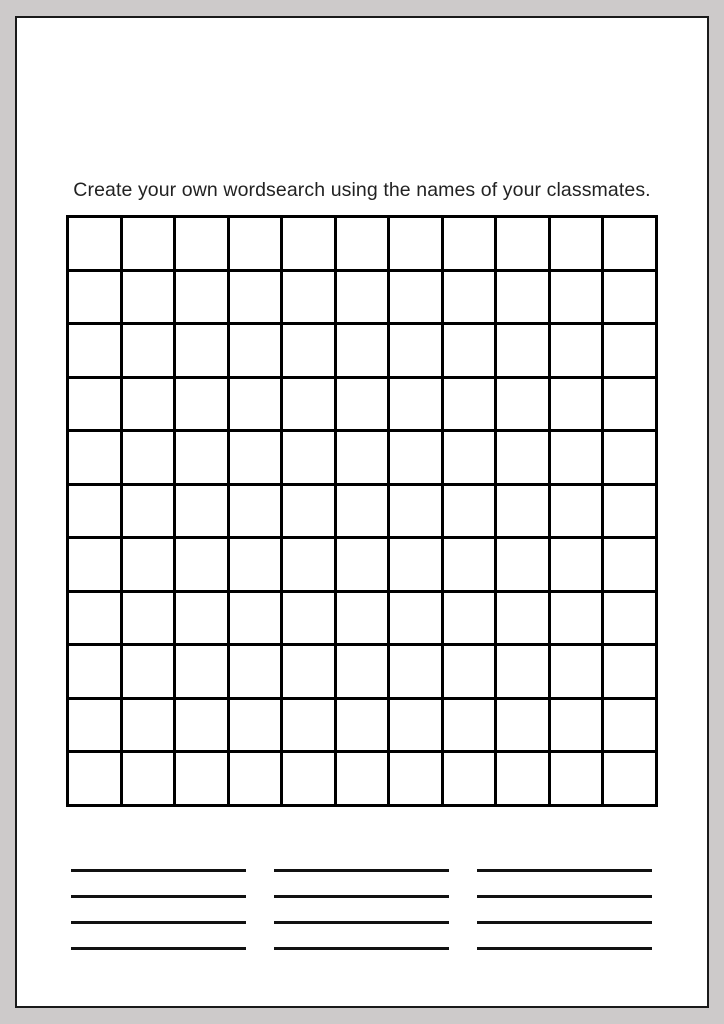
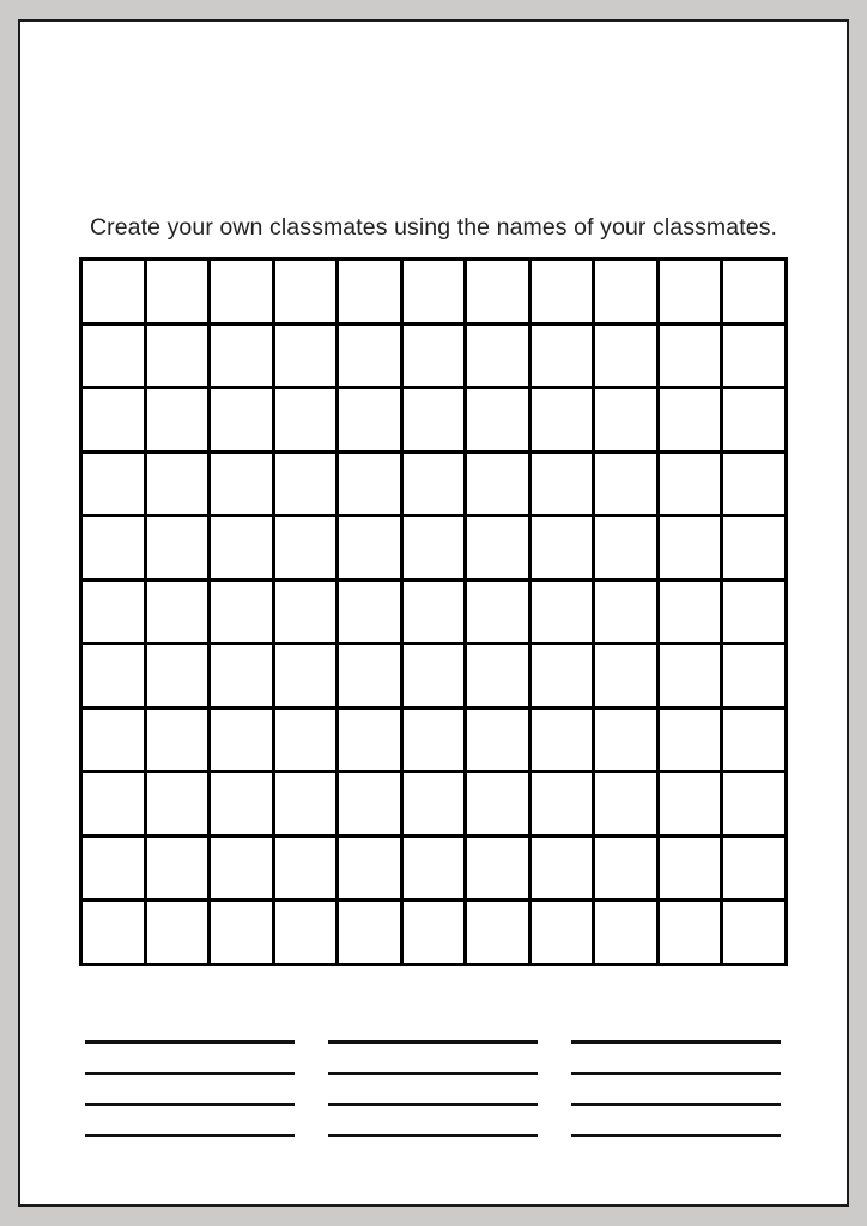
- Create your own wordsearch using the names of your classmates.
+ Create your own classmates using the names of your classmates.
